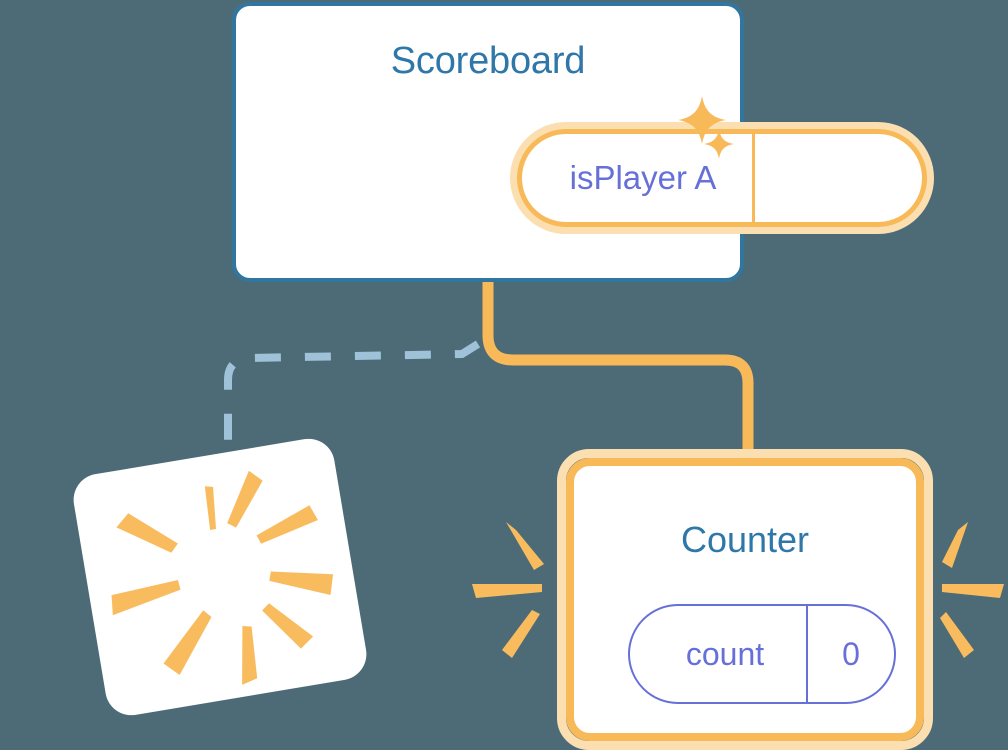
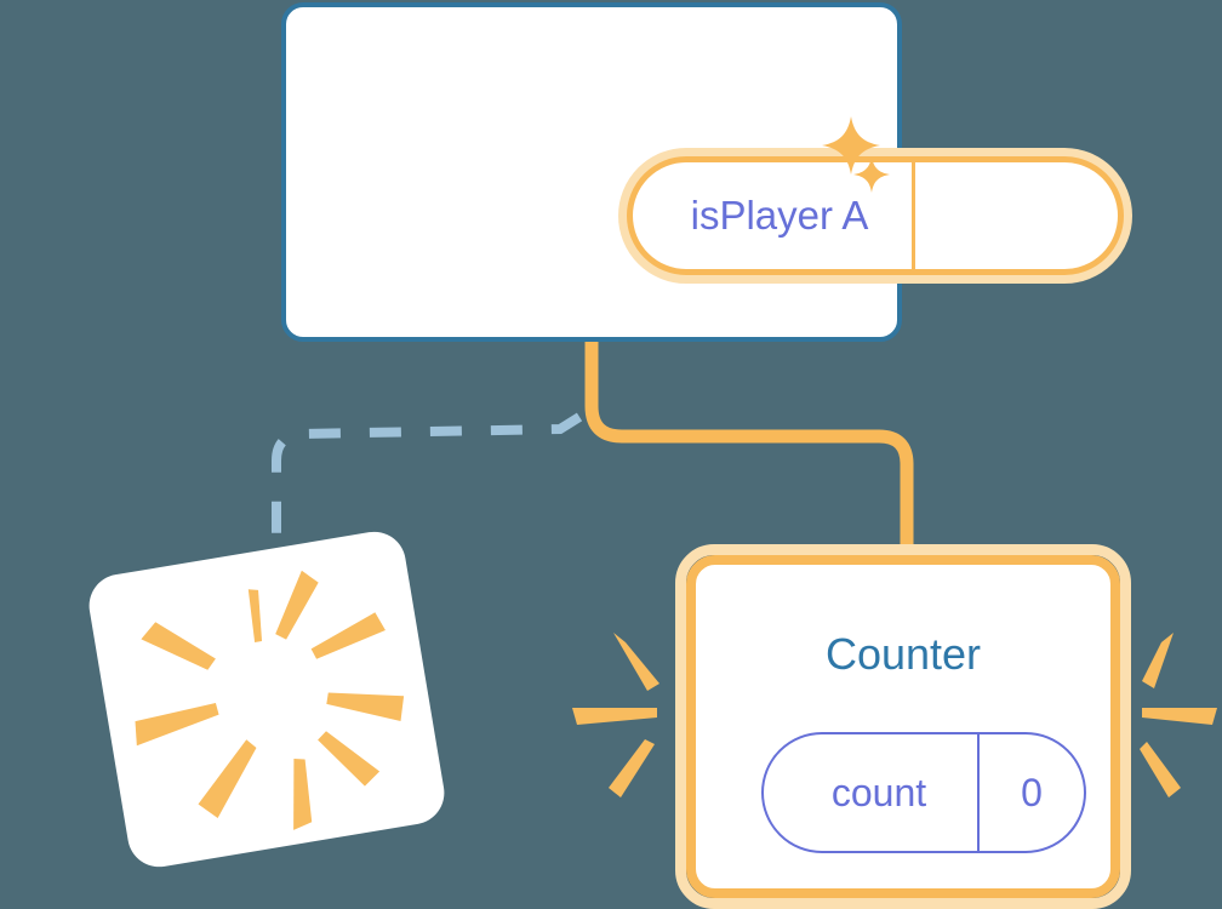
- Scoreboard
  isPlayer A
  Counter
  count
  0
